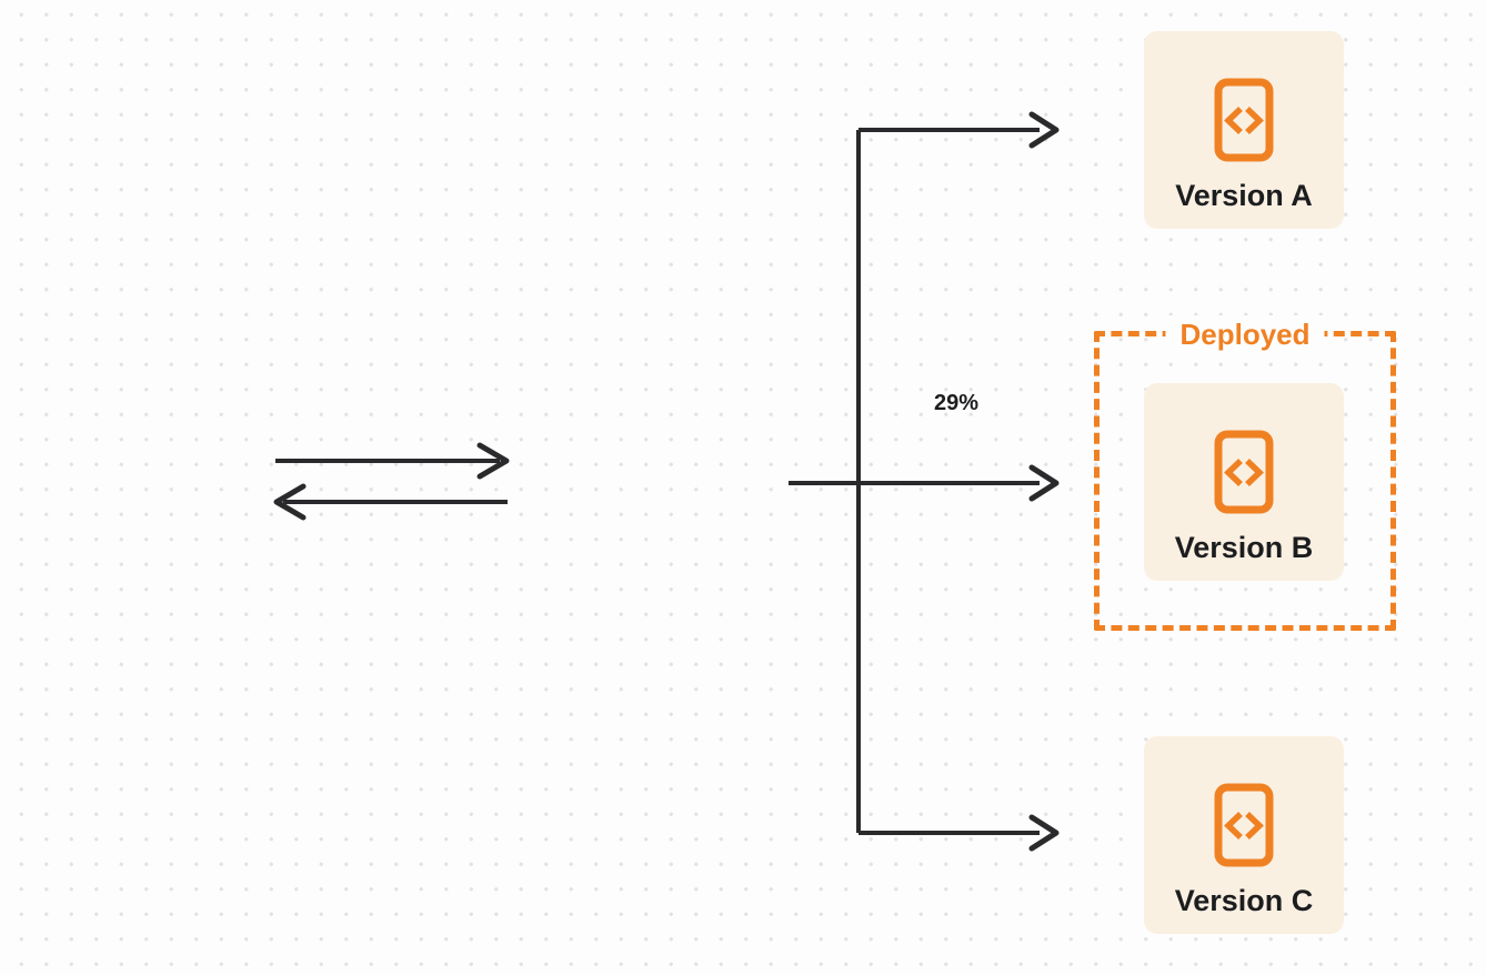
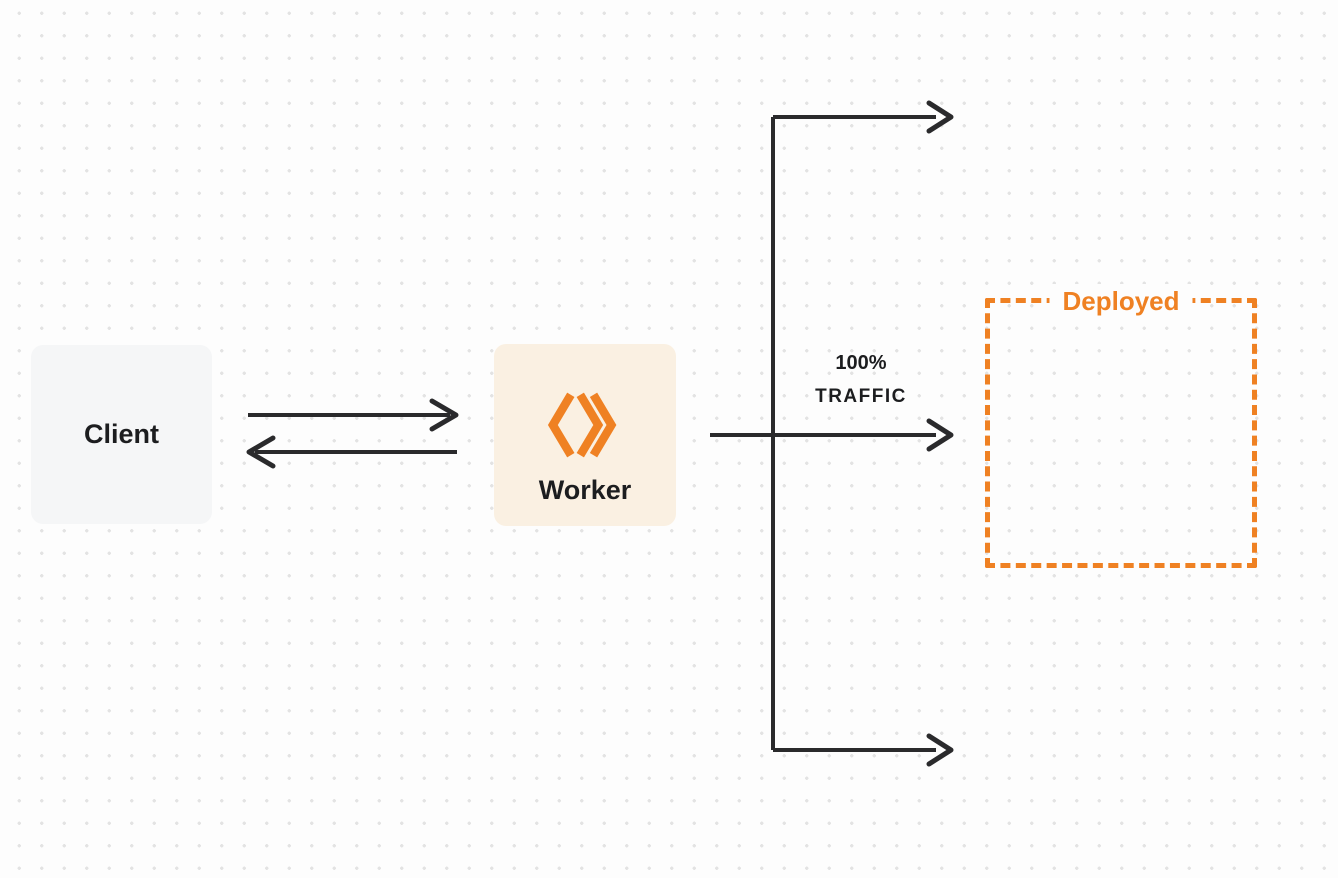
+ Client
+ Worker
- 29%
+ 100%
+ TRAFFIC
  Deployed
- Version A
- Version B
- Version C
